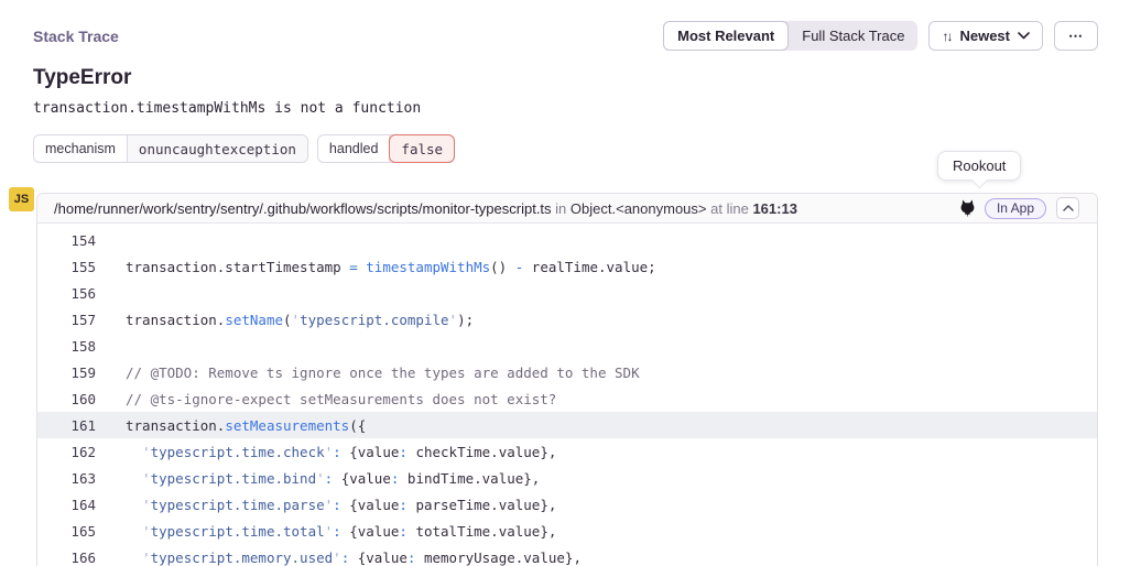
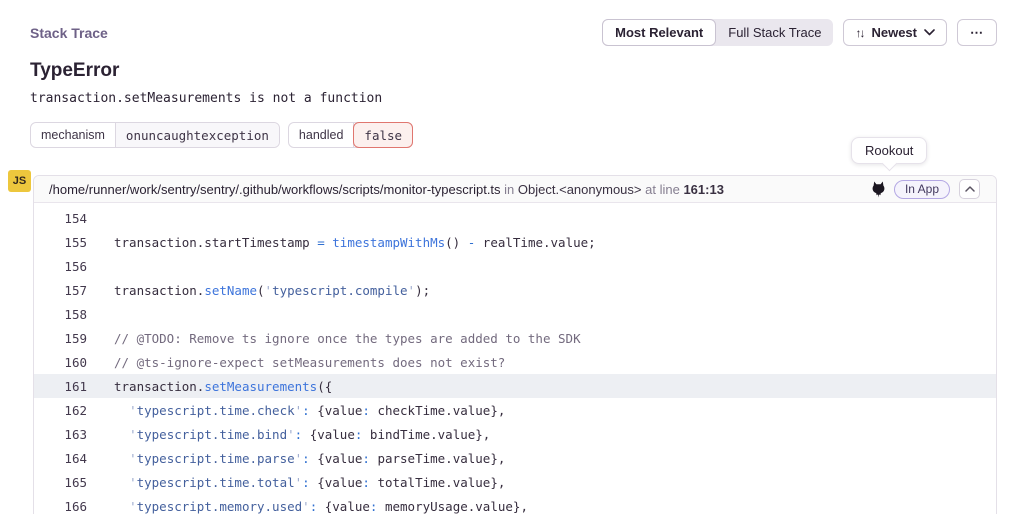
  Stack Trace
  Most Relevant
  Full Stack Trace
  ↑↓
  Newest
  ⋯
  TypeError
- transaction.timestampWithMs is not a function
+ transaction.setMeasurements is not a function
  mechanism
  onuncaughtexception
  handled
  false
  Rookout
  JS
  /home/runner/work/sentry/sentry/.github/workflows/scripts/monitor-typescript.ts in Object.<anonymous> at line 161:13
  In App
  154
  155
  transaction.startTimestamp = timestampWithMs() - realTime.value;
  156
  157
  transaction.setName('typescript.compile');
  158
  159
  // @TODO: Remove ts ignore once the types are added to the SDK
  160
  // @ts-ignore-expect setMeasurements does not exist?
  161
  transaction.setMeasurements({
  162
  'typescript.time.check': {value: checkTime.value},
  163
  'typescript.time.bind': {value: bindTime.value},
  164
  'typescript.time.parse': {value: parseTime.value},
  165
  'typescript.time.total': {value: totalTime.value},
  166
  'typescript.memory.used': {value: memoryUsage.value},
